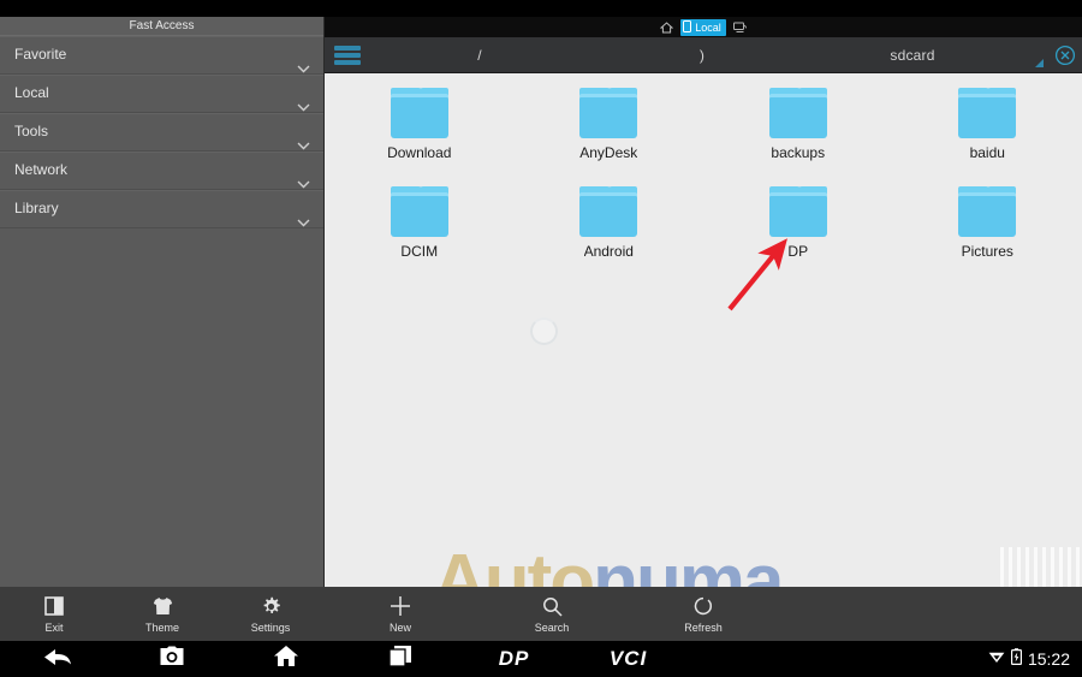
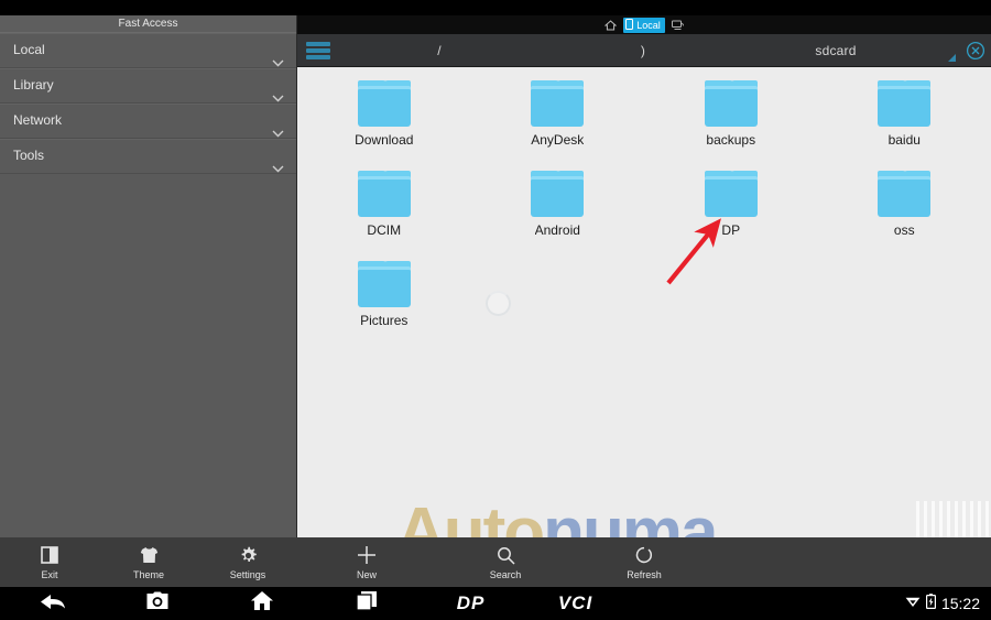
  Fast Access
- Favorite
  Local
- Tools
+ Library
  Network
- Library
+ Tools
  Local
  /
  )
  sdcard
  Download
  AnyDesk
  backups
  baidu
  DCIM
  Android
  DP
+ oss
  Pictures
  Autonuma
  Exit
  Theme
  Settings
  New
  Search
  Refresh
  DP
  VCI
  15:22
